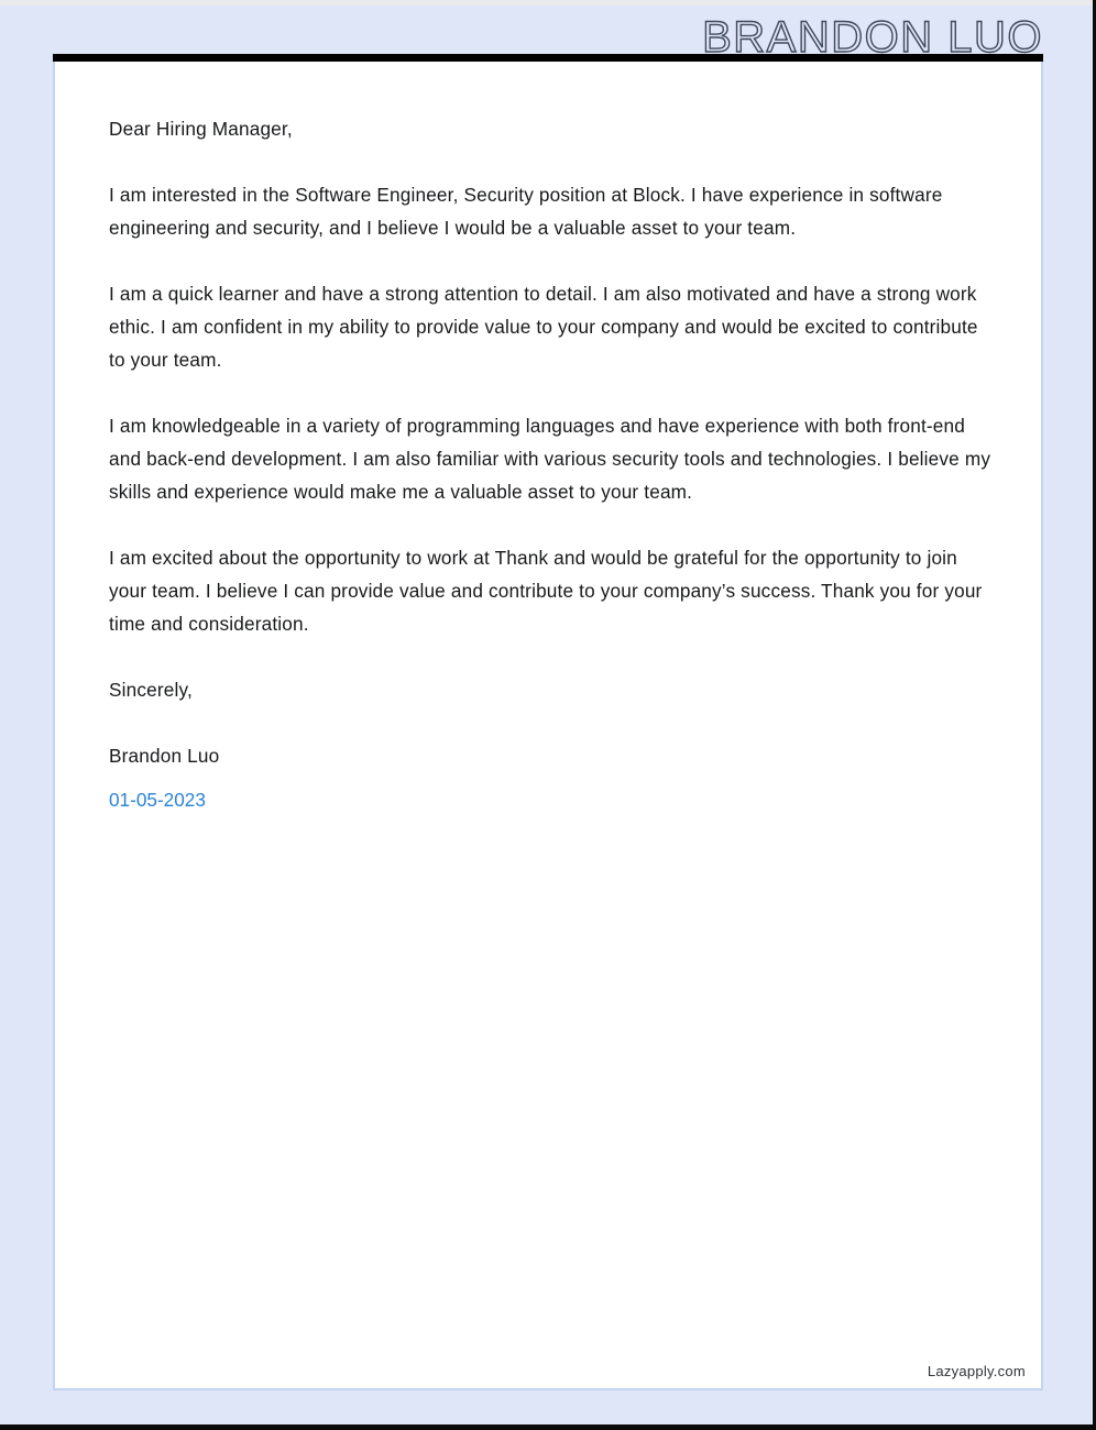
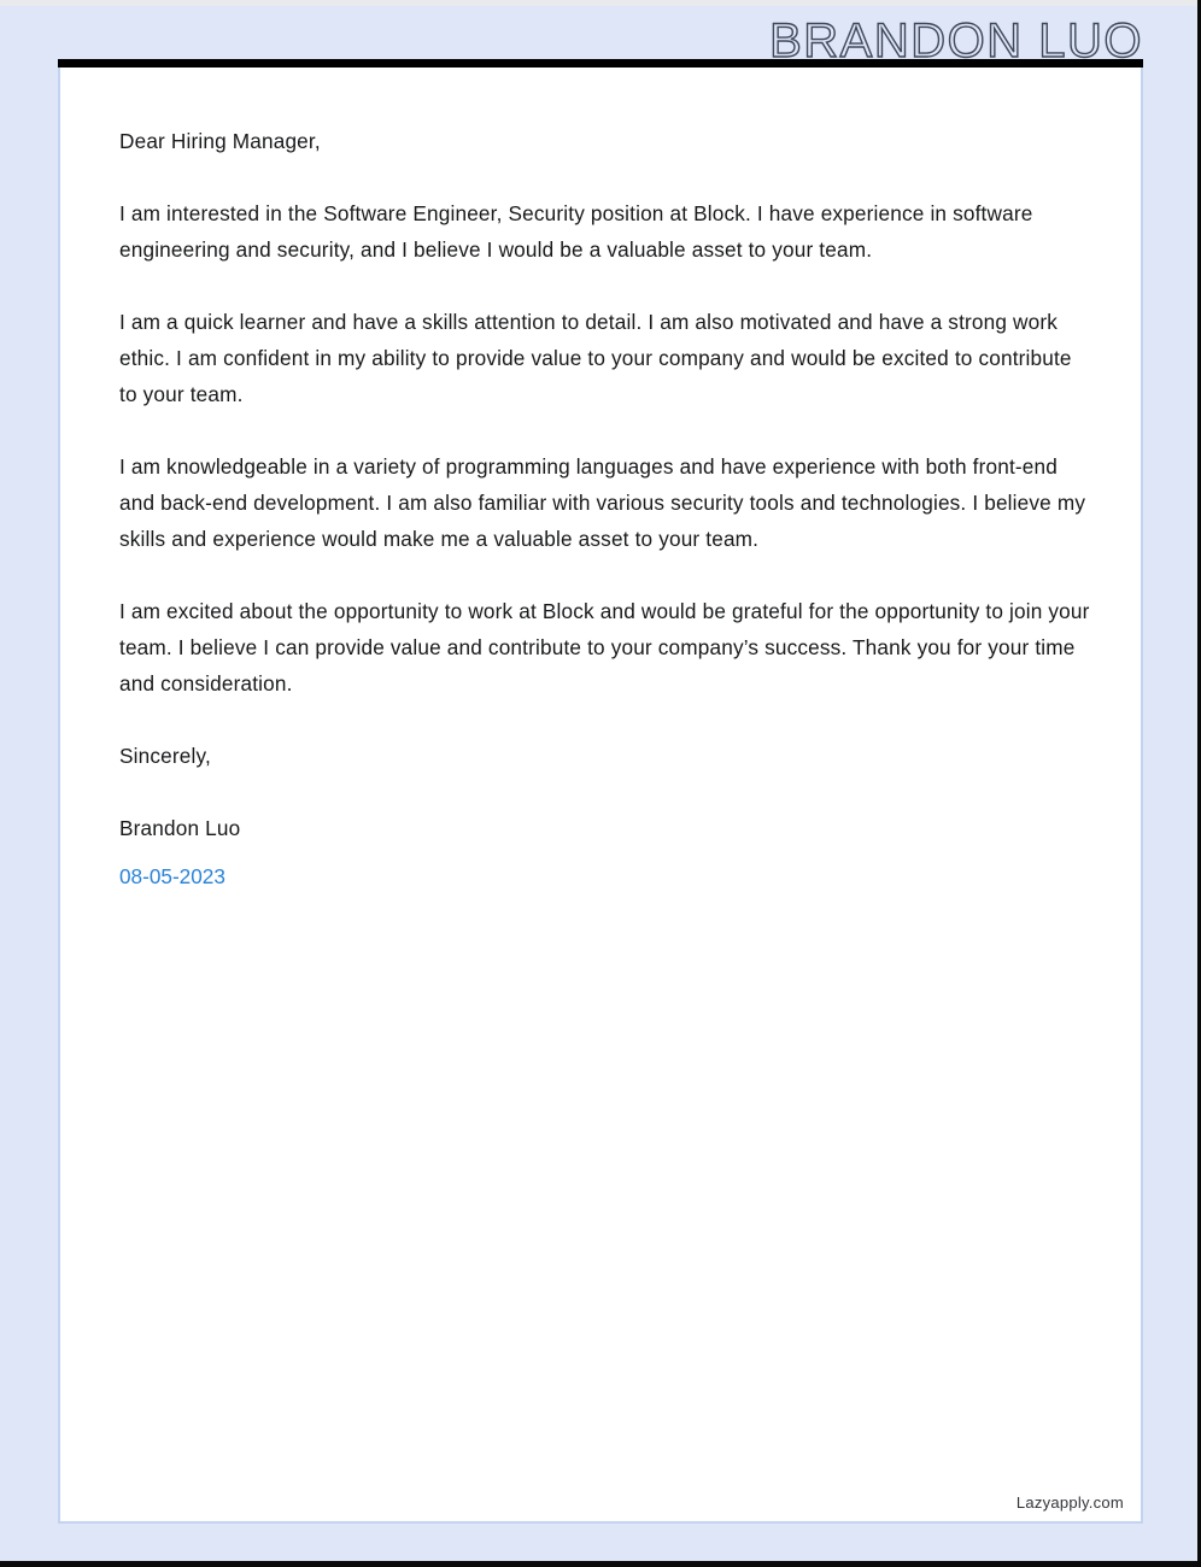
  BRANDON LUO
  Dear Hiring Manager,
  I am interested in the Software Engineer, Security position at Block. I have experience in software engineering and security, and I believe I would be a valuable asset to your team.
- I am a quick learner and have a strong attention to detail. I am also motivated and have a strong work ethic. I am confident in my ability to provide value to your company and would be excited to contribute to your team.
+ I am a quick learner and have a skills attention to detail. I am also motivated and have a strong work ethic. I am confident in my ability to provide value to your company and would be excited to contribute to your team.
  I am knowledgeable in a variety of programming languages and have experience with both front-end and back-end development. I am also familiar with various security tools and technologies. I believe my skills and experience would make me a valuable asset to your team.
- I am excited about the opportunity to work at Thank and would be grateful for the opportunity to join your team. I believe I can provide value and contribute to your company’s success. Thank you for your time and consideration.
+ I am excited about the opportunity to work at Block and would be grateful for the opportunity to join your team. I believe I can provide value and contribute to your company’s success. Thank you for your time and consideration.
  Sincerely,
  Brandon Luo
- 01-05-2023
+ 08-05-2023
  Lazyapply.com
